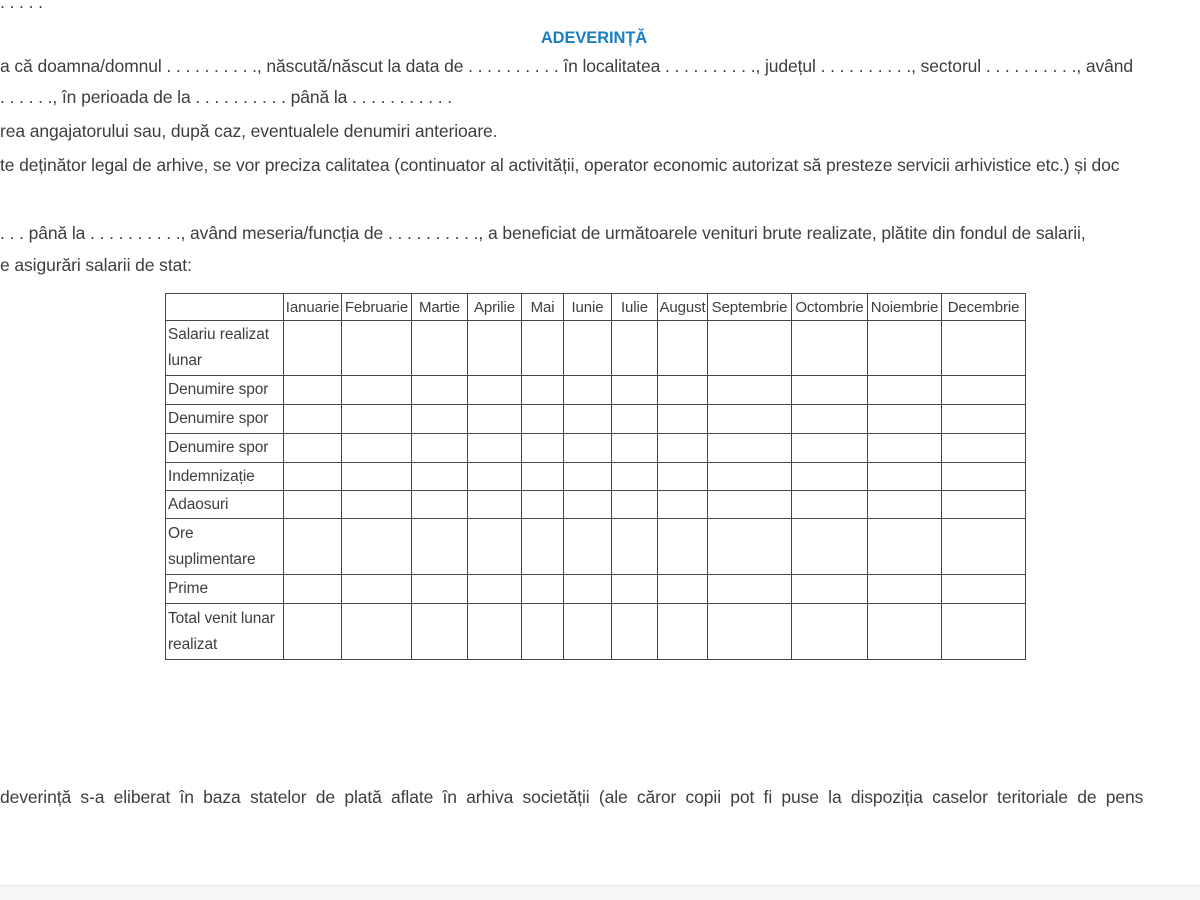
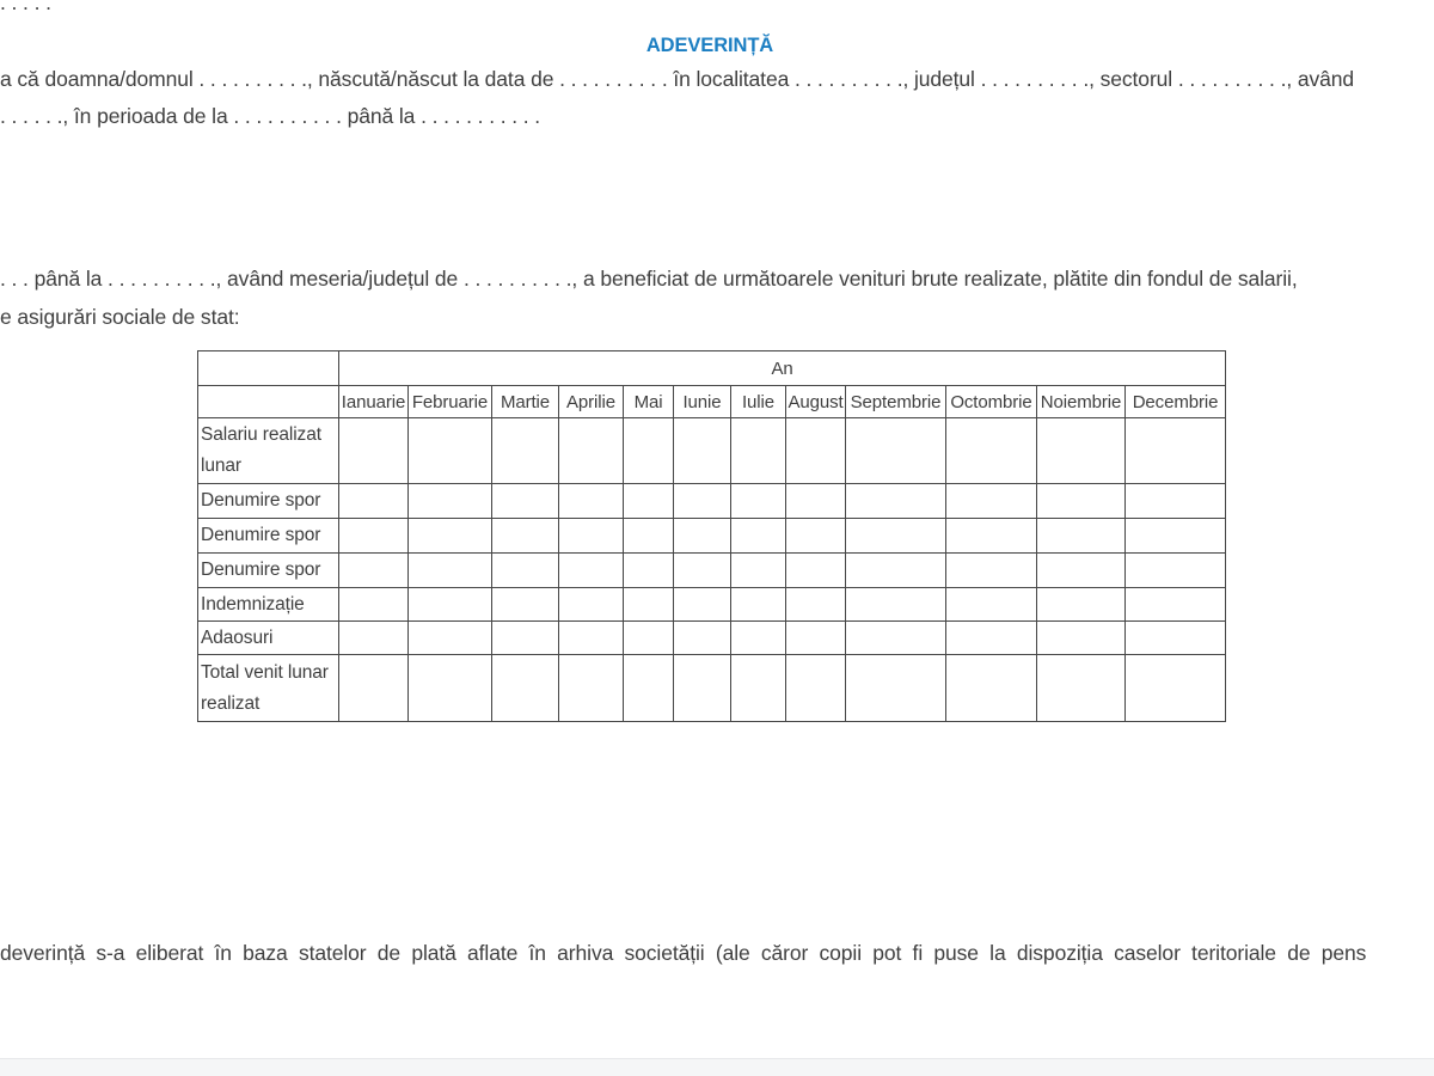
  . . . . .
  ADEVERINȚĂ
  a că doamna/domnul . . . . . . . . . ., născută/născut la data de . . . . . . . . . . în localitatea . . . . . . . . . ., județul . . . . . . . . . ., sectorul . . . . . . . . . ., având
  . . . . . ., în perioada de la . . . . . . . . . . până la . . . . . . . . . . .
- rea angajatorului sau, după caz, eventualele denumiri anterioare.
- te deținător legal de arhive, se vor preciza calitatea (continuator al activității, operator economic autorizat să presteze servicii arhivistice etc.) și doc
- . . . până la . . . . . . . . . ., având meseria/funcția de . . . . . . . . . ., a beneficiat de următoarele venituri brute realizate, plătite din fondul de salarii,
+ . . . până la . . . . . . . . . ., având meseria/județul de . . . . . . . . . ., a beneficiat de următoarele venituri brute realizate, plătite din fondul de salarii,
- e asigurări salarii de stat:
+ e asigurări sociale de stat:
+ 	An
  	Ianuarie	Februarie	Martie	Aprilie	Mai	Iunie	Iulie	August	Septembrie	Octombrie	Noiembrie	Decembrie
  Salariu realizat lunar
  Denumire spor
  Denumire spor
  Denumire spor
  Indemnizație
  Adaosuri
- Ore suplimentare
- Prime
  Total venit lunar realizat
  deverință s-a eliberat în baza statelor de plată aflate în arhiva societății (ale căror copii pot fi puse la dispoziția caselor teritoriale de pens
